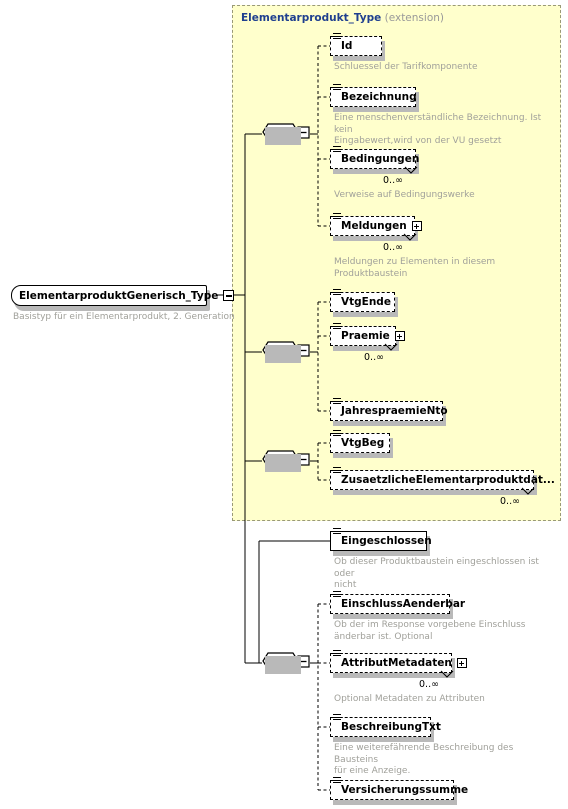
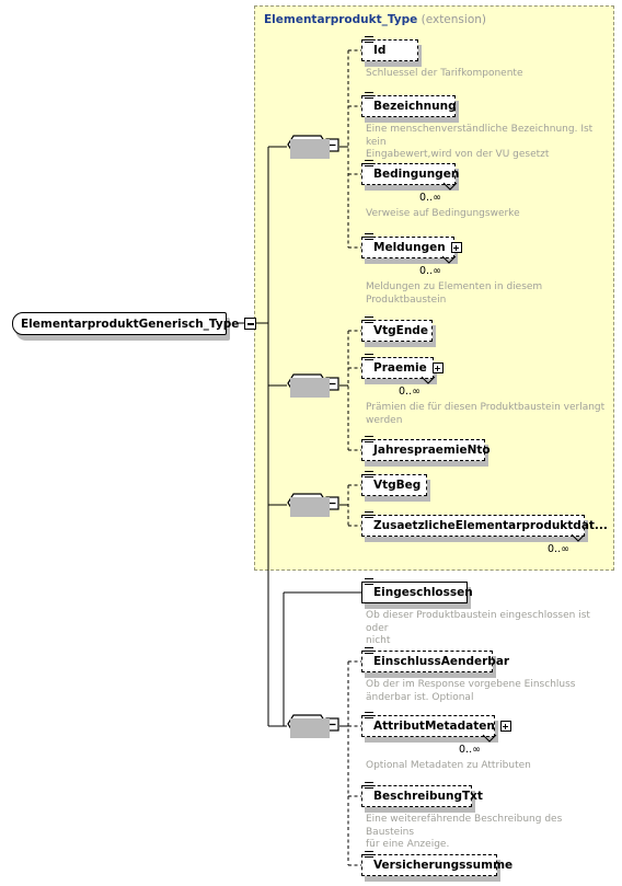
  Elementarprodukt_Type (extension)
  ElementarproduktGenerisch_Type
- Basistyp für ein Elementarprodukt, 2. Generation
  Id
  Schluessel der Tarifkomponente
  Bezeichnung
  Eine menschenverständliche Bezeichnung. Ist kein
  Eingabewert,wird von der VU gesetzt
  Bedingungen
  0..∞
  Verweise auf Bedingungswerke
  Meldungen
  0..∞
  Meldungen zu Elementen in diesem
  Produktbaustein
  VtgEnde
  Praemie
  0..∞
+ Prämien die für diesen Produktbaustein verlangt
+ werden
  JahrespraemieNto
  VtgBeg
  ZusaetzlicheElementarproduktdat...
  0..∞
  Eingeschlossen
  Ob dieser Produktbaustein eingeschlossen ist oder
  nicht
  EinschlussAenderbar
  Ob der im Response vorgebene Einschluss
  änderbar ist. Optional
  AttributMetadaten
  0..∞
  Optional Metadaten zu Attributen
  BeschreibungTxt
  Eine weiterefährende Beschreibung des Bausteins
  für eine Anzeige.
  Versicherungssumme
